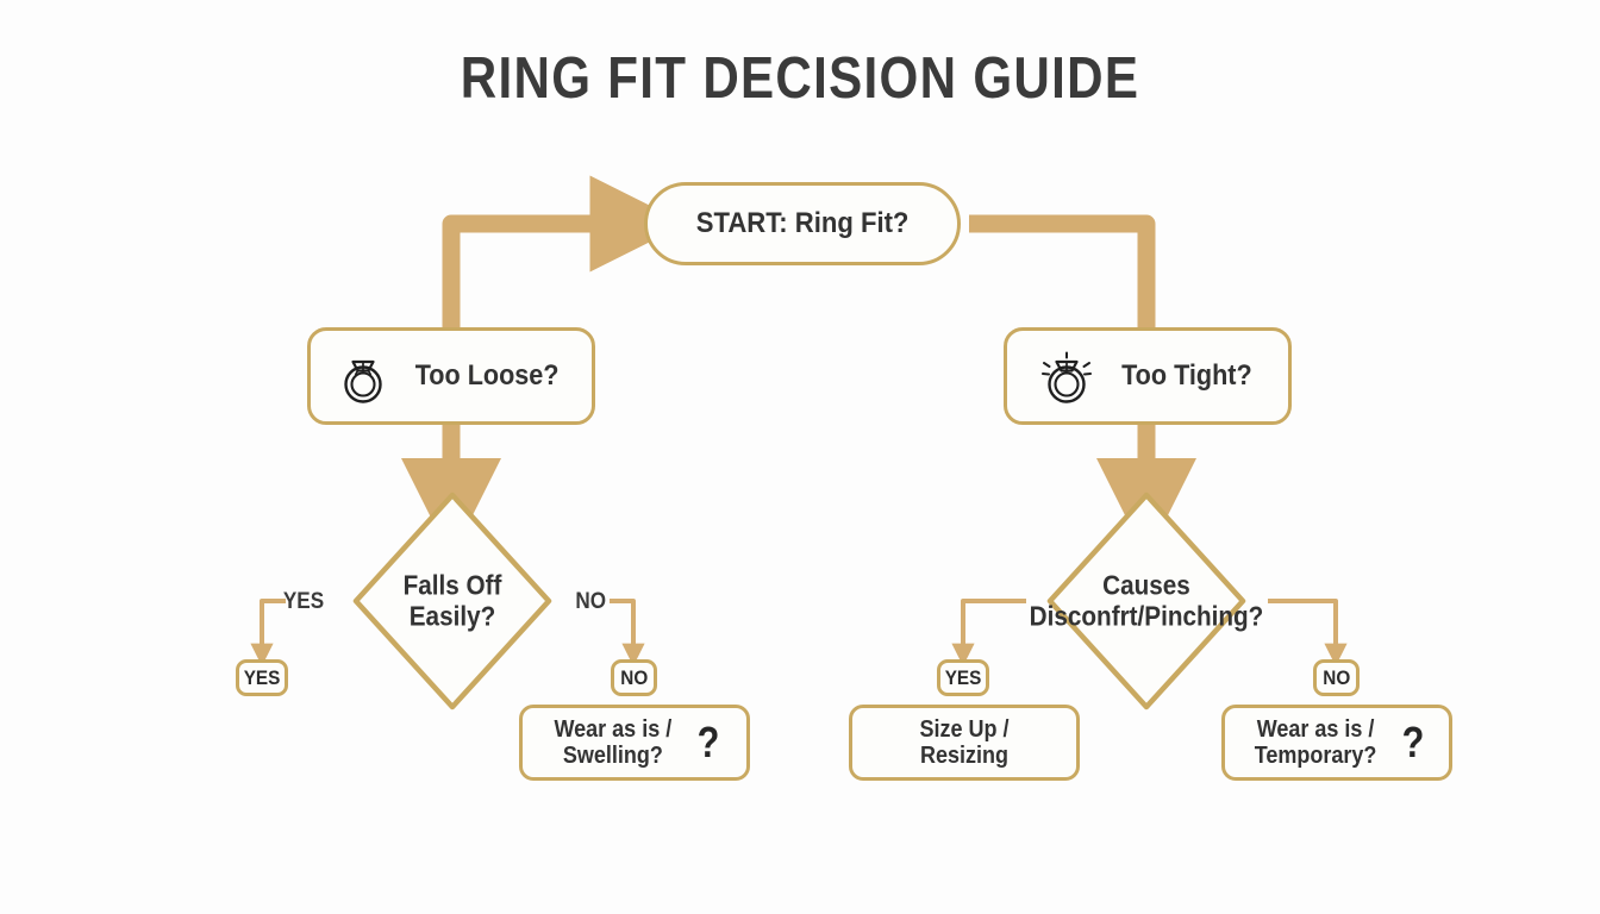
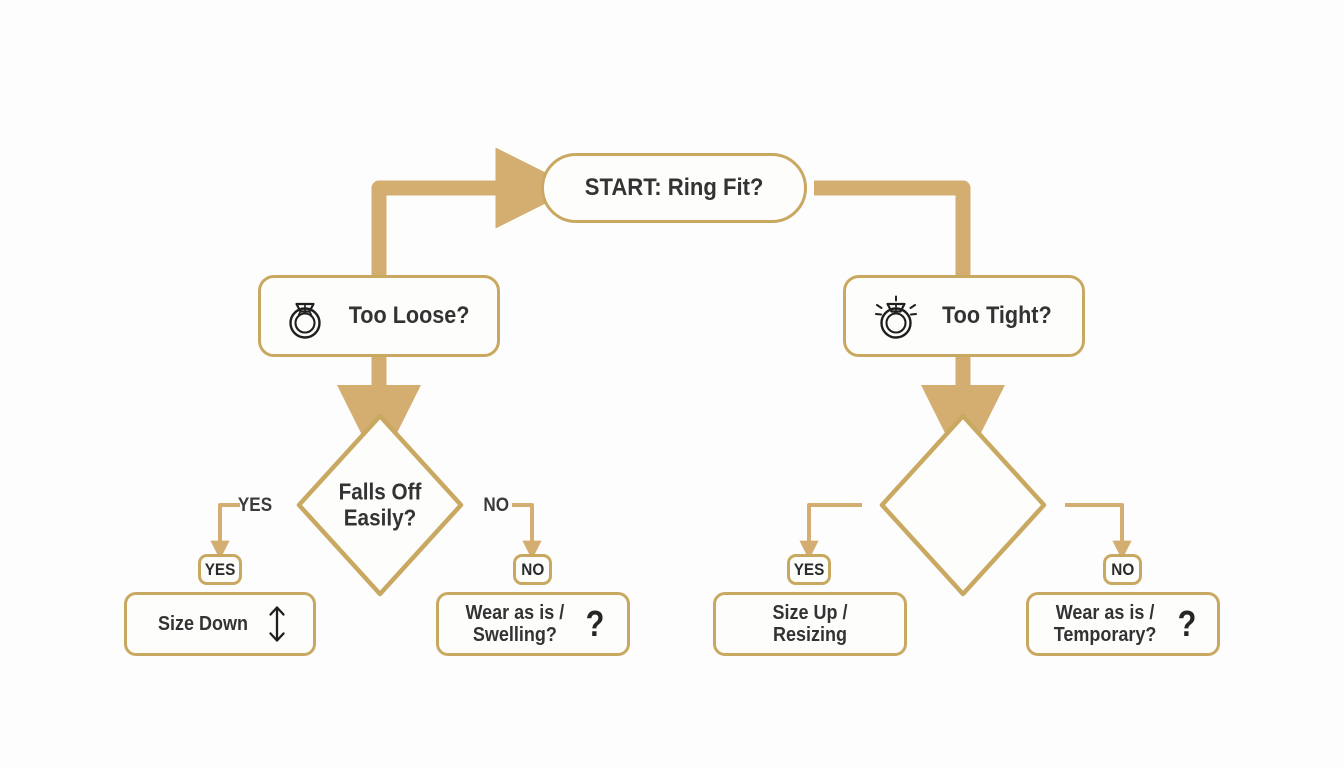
- RING FIT DECISION GUIDE
  START: Ring Fit?
  Too Loose?
  Too Tight?
  Falls Off
  Easily?
- Causes
- Disconfrt/Pinching?
  YES
  NO
  YES
  NO
  YES
  NO
+ Size Down
  Wear as is /
  Swelling?
  ?
  Size Up / Resizing
  Wear as is /
  Temporary?
  ?
